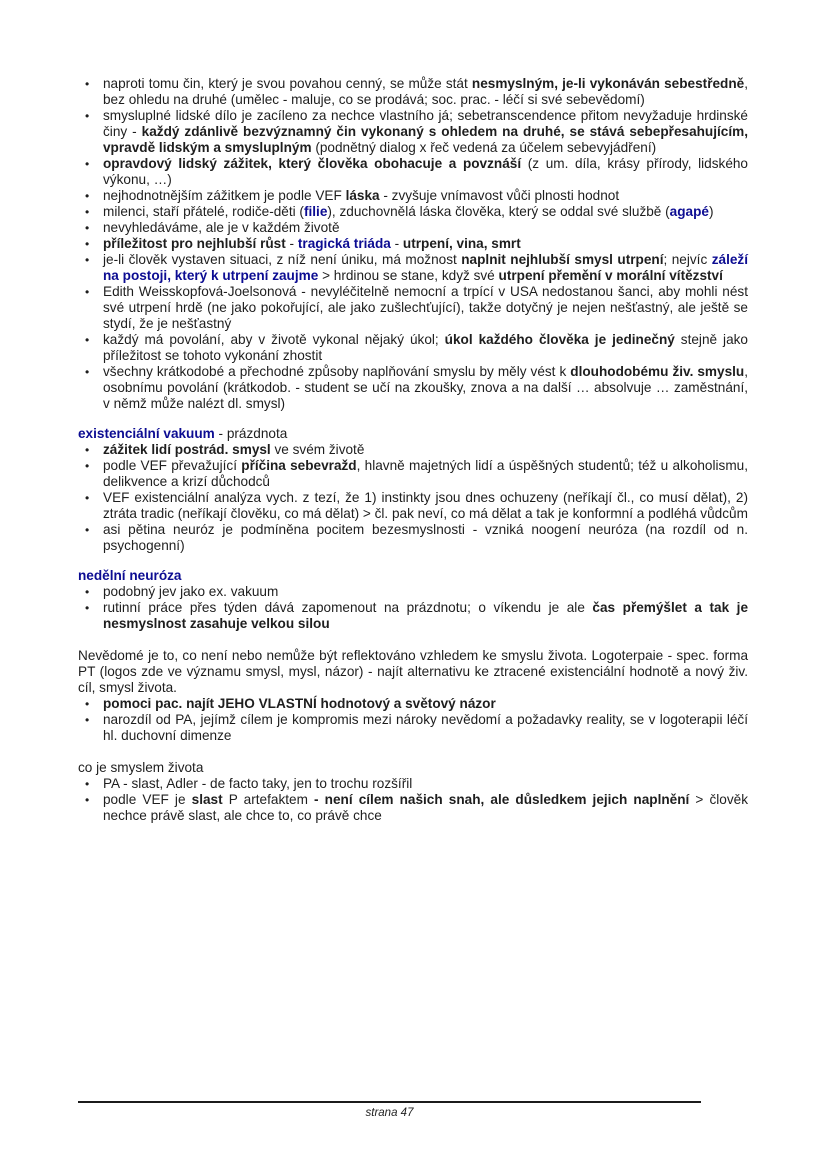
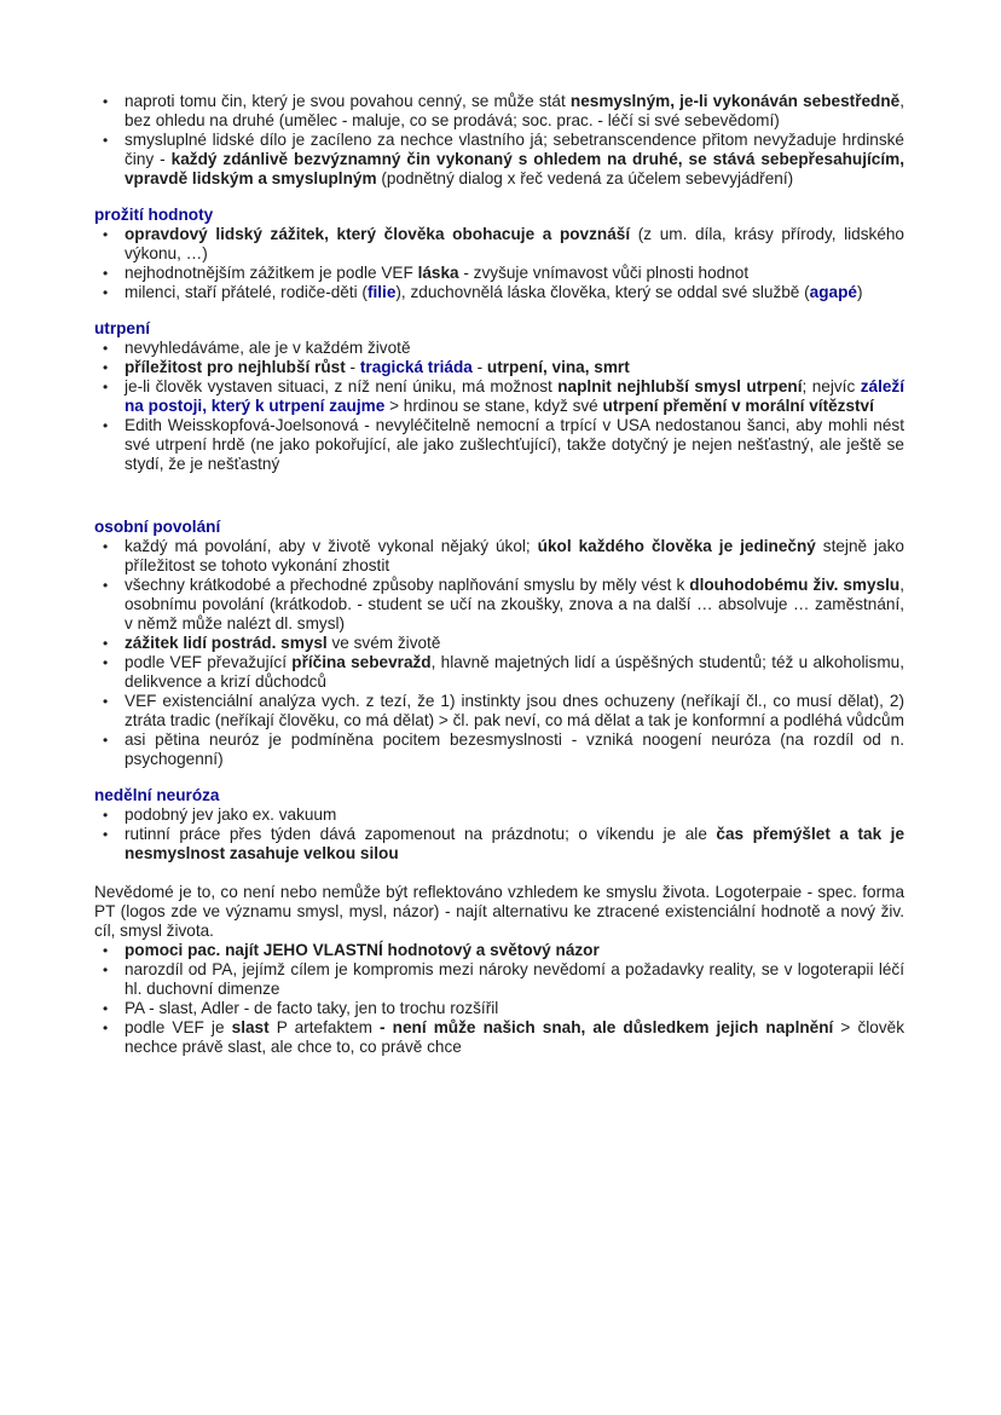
  •
  naproti tomu čin, který je svou povahou cenný, se může stát nesmyslným, je-li vykonáván sebestředně, bez ohledu na druhé (umělec - maluje, co se prodává; soc. prac. - léčí si své sebevědomí)
  •
  smysluplné lidské dílo je zacíleno za nechce vlastního já; sebetranscendence přitom nevyžaduje hrdinské činy - každý zdánlivě bezvýznamný čin vykonaný s ohledem na druhé, se stává sebepřesahujícím, vpravdě lidským a smysluplným (podnětný dialog x řeč vedená za účelem sebevyjádření)
+ prožití hodnoty
  •
  opravdový lidský zážitek, který člověka obohacuje a povznáší (z um. díla, krásy přírody, lidského výkonu, …)
  •
  nejhodnotnějším zážitkem je podle VEF láska - zvyšuje vnímavost vůči plnosti hodnot
  •
  milenci, staří přátelé, rodiče-děti (filie), zduchovnělá láska člověka, který se oddal své službě (agapé)
+ utrpení
  •
  nevyhledáváme, ale je v každém životě
  •
  příležitost pro nejhlubší růst - tragická triáda - utrpení, vina, smrt
  •
  je-li člověk vystaven situaci, z níž není úniku, má možnost naplnit nejhlubší smysl utrpení; nejvíc záleží na postoji, který k utrpení zaujme > hrdinou se stane, když své utrpení přemění v morální vítězství
  •
  Edith Weisskopfová-Joelsonová - nevyléčitelně nemocní a trpící v USA nedostanou šanci, aby mohli nést své utrpení hrdě (ne jako pokořující, ale jako zušlechťující), takže dotyčný je nejen nešťastný, ale ještě se stydí, že je nešťastný
+ osobní povolání
  •
  každý má povolání, aby v životě vykonal nějaký úkol; úkol každého člověka je jedinečný stejně jako příležitost se tohoto vykonání zhostit
  •
  všechny krátkodobé a přechodné způsoby naplňování smyslu by měly vést k dlouhodobému živ. smyslu, osobnímu povolání (krátkodob. - student se učí na zkoušky, znova a na další … absolvuje … zaměstnání, v němž může nalézt dl. smysl)
- existenciální vakuum - prázdnota
  •
  zážitek lidí postrád. smysl ve svém životě
  •
  podle VEF převažující příčina sebevražd, hlavně majetných lidí a úspěšných studentů; též u alkoholismu, delikvence a krizí důchodců
  •
  VEF existenciální analýza vych. z tezí, že 1) instinkty jsou dnes ochuzeny (neříkají čl., co musí dělat), 2) ztráta tradic (neříkají člověku, co má dělat) > čl. pak neví, co má dělat a tak je konformní a podléhá vůdcům
  •
  asi pětina neuróz je podmíněna pocitem bezesmyslnosti - vzniká noogení neuróza (na rozdíl od n. psychogenní)
  nedělní neuróza
  •
  podobný jev jako ex. vakuum
  •
  rutinní práce přes týden dává zapomenout na prázdnotu; o víkendu je ale čas přemýšlet a tak je nesmyslnost zasahuje velkou silou
  Nevědomé je to, co není nebo nemůže být reflektováno vzhledem ke smyslu života. Logoterpaie - spec. forma PT (logos zde ve významu smysl, mysl, názor) - najít alternativu ke ztracené existenciální hodnotě a nový živ. cíl, smysl života.
  •
  pomoci pac. najít JEHO VLASTNÍ hodnotový a světový názor
  •
  narozdíl od PA, jejímž cílem je kompromis mezi nároky nevědomí a požadavky reality, se v logoterapii léčí hl. duchovní dimenze
- co je smyslem života
  •
  PA - slast, Adler - de facto taky, jen to trochu rozšířil
  •
- podle VEF je slast P artefaktem - není cílem našich snah, ale důsledkem jejich naplnění > člověk nechce právě slast, ale chce to, co právě chce
+ podle VEF je slast P artefaktem - není může našich snah, ale důsledkem jejich naplnění > člověk nechce právě slast, ale chce to, co právě chce
- strana 47
